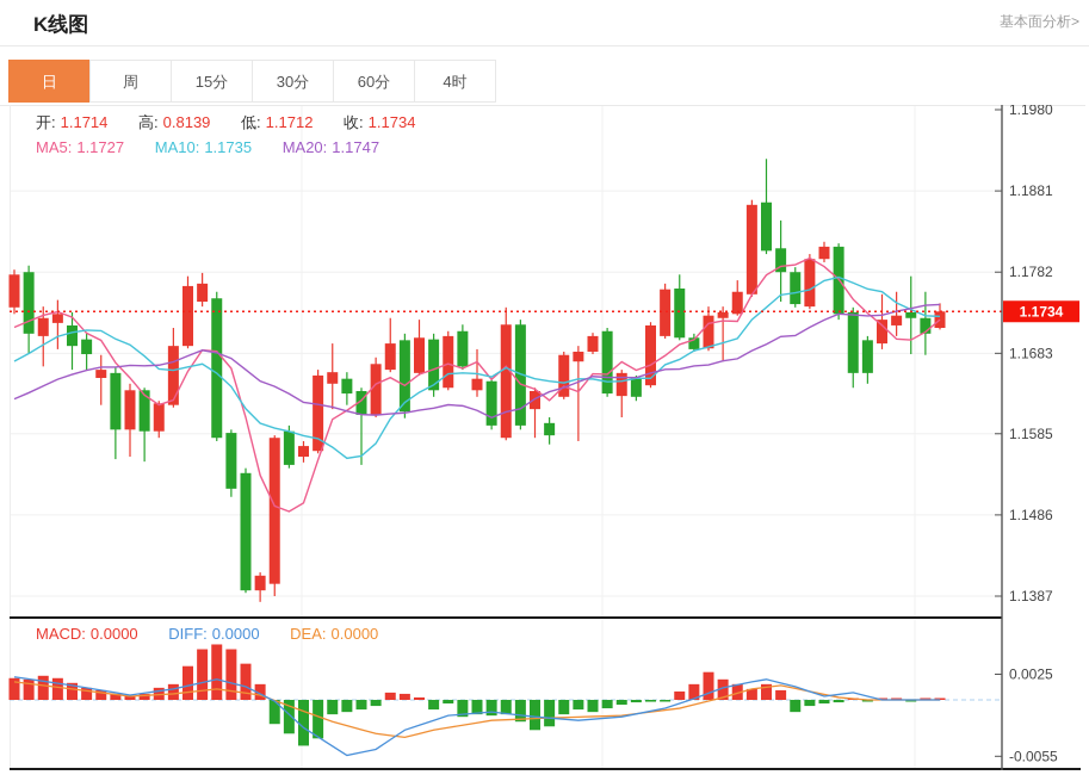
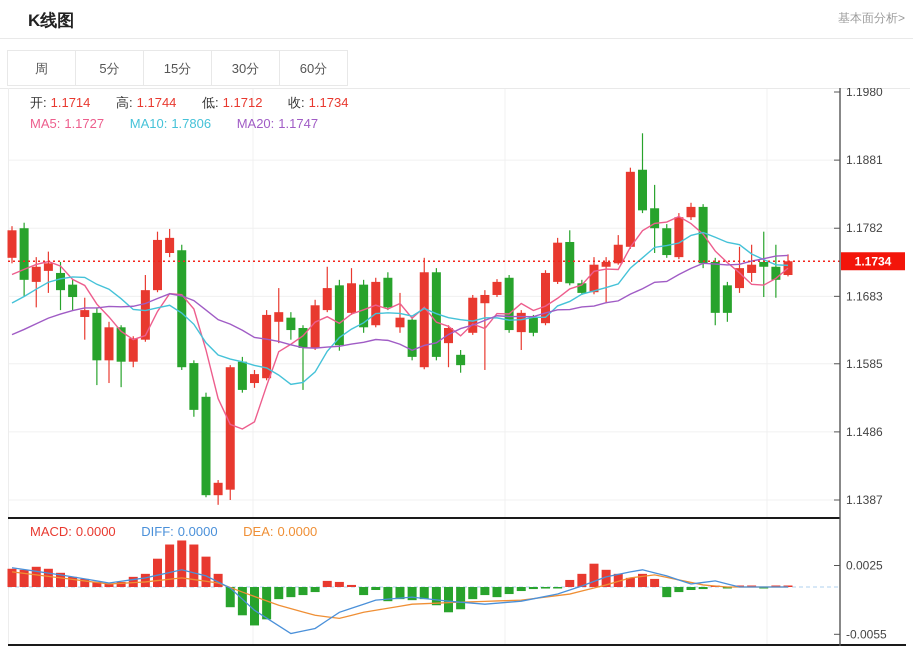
  K线图
  基本面分析>
- 日
  周
+ 5分
  15分
  30分
  60分
- 4时
  1.1734
  1.1980
  1.1881
  1.1782
  1.1683
  1.1585
  1.1486
  1.1387
  0.0025
  -0.0055
- 开: 1.1714 高: 0.8139 低: 1.1712 收: 1.1734
+ 开: 1.1714 高: 1.1744 低: 1.1712 收: 1.1734
- MA5: 1.1727 MA10: 1.1735 MA20: 1.1747
+ MA5: 1.1727 MA10: 1.7806 MA20: 1.1747
  MACD: 0.0000 DIFF: 0.0000 DEA: 0.0000
